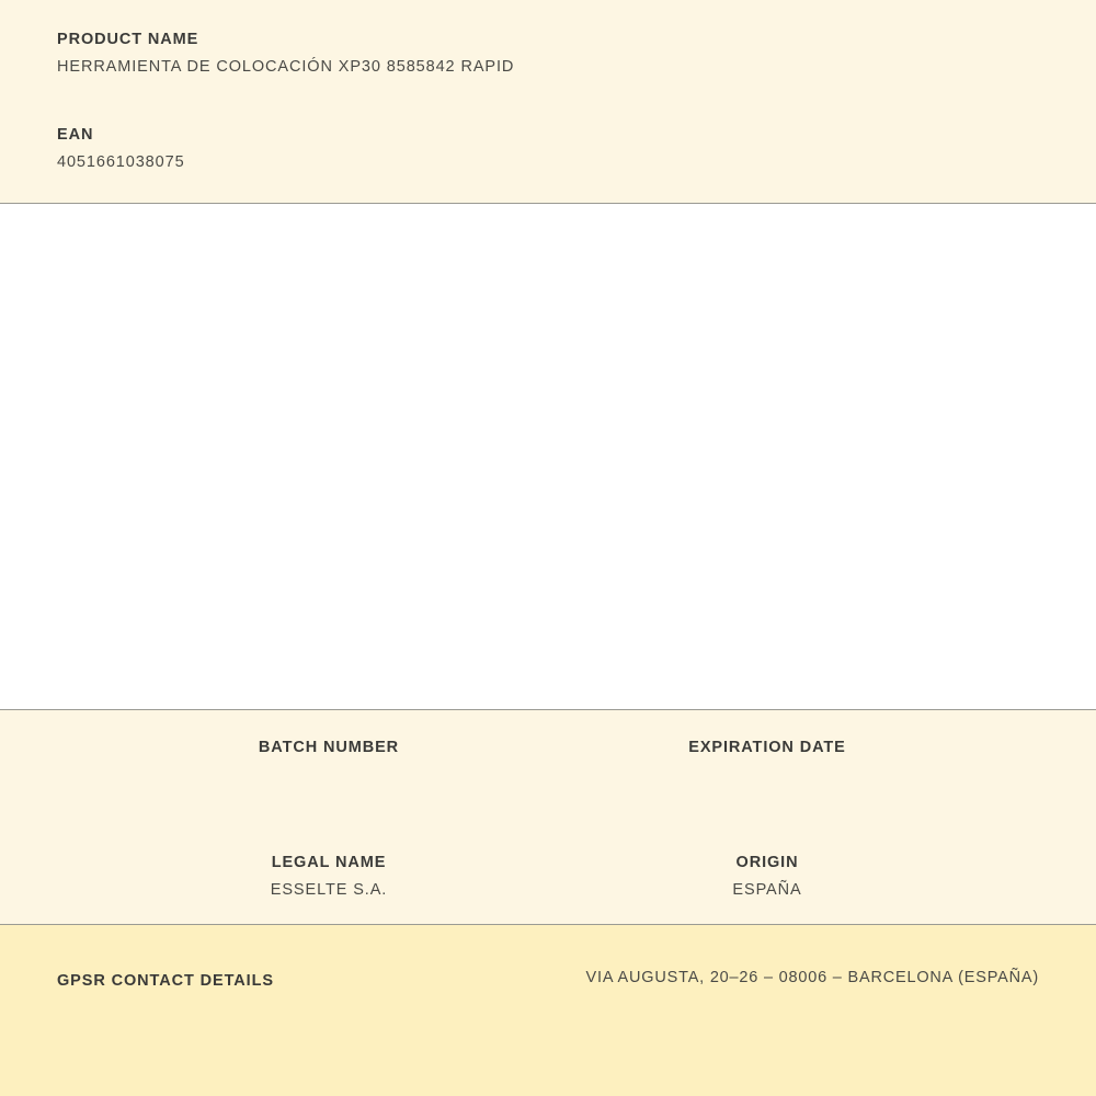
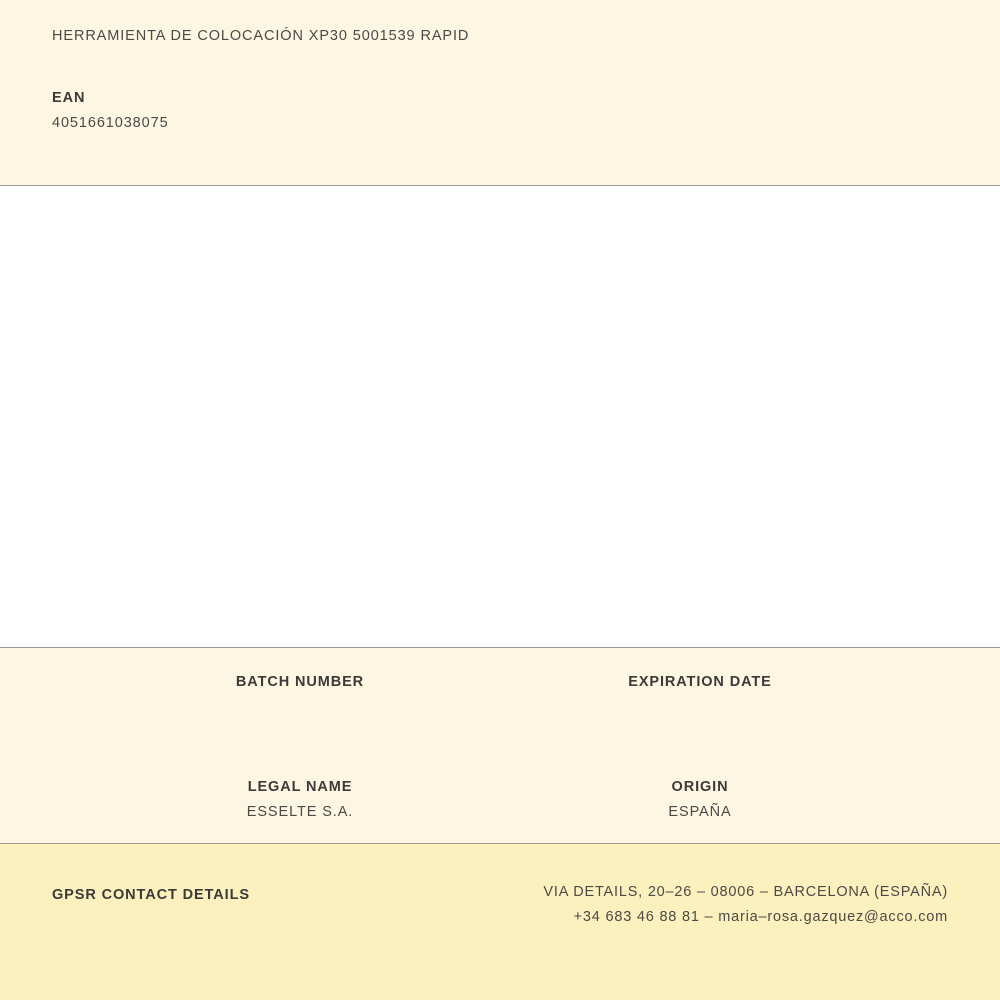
- PRODUCT NAME
- HERRAMIENTA DE COLOCACIÓN XP30 8585842 RAPID
+ HERRAMIENTA DE COLOCACIÓN XP30 5001539 RAPID
  EAN
  4051661038075
  BATCH NUMBER
  EXPIRATION DATE
  LEGAL NAME
  ESSELTE S.A.
  ORIGIN
  ESPAÑA
  GPSR CONTACT DETAILS
- VIA AUGUSTA, 20–26 – 08006 – BARCELONA (ESPAÑA)
+ VIA DETAILS, 20–26 – 08006 – BARCELONA (ESPAÑA)
+ +34 683 46 88 81 – maria–rosa.gazquez@acco.com
